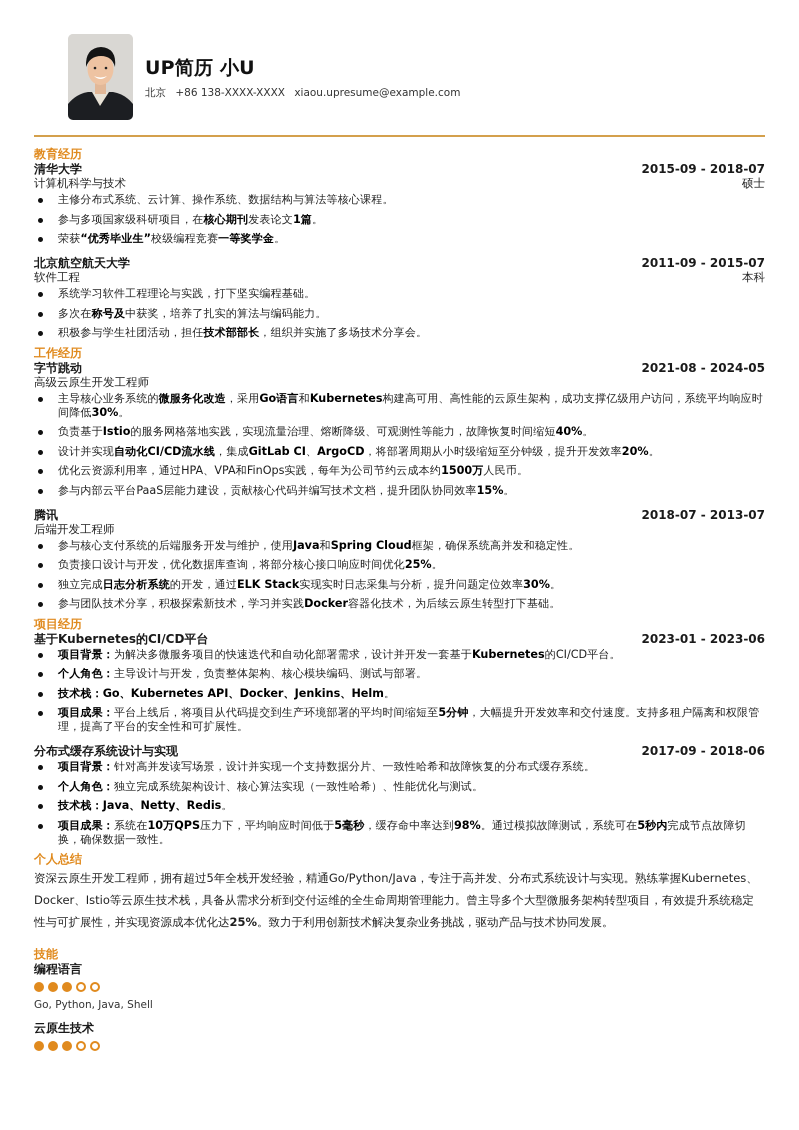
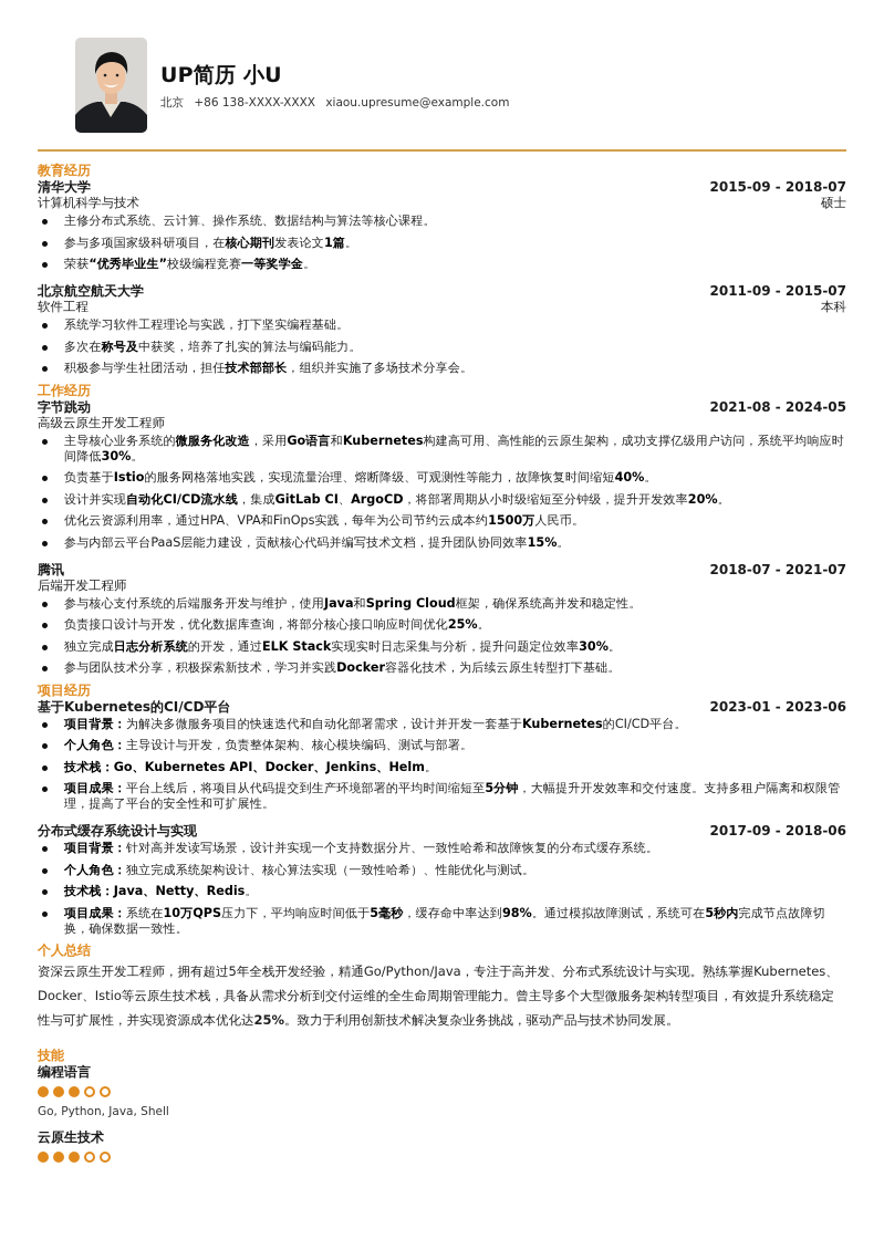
  UP简历 小U
  北京 +86 138-XXXX-XXXX xiaou.upresume@example.com
  教育经历
  清华大学
  2015-09 - 2018-07
  计算机科学与技术
  硕士
  主修分布式系统、云计算、操作系统、数据结构与算法等核心课程。
  参与多项国家级科研项目，在核心期刊发表论文1篇。
  荣获“优秀毕业生”校级编程竞赛一等奖学金。
  北京航空航天大学
  2011-09 - 2015-07
  软件工程
  本科
  系统学习软件工程理论与实践，打下坚实编程基础。
  多次在称号及中获奖，培养了扎实的算法与编码能力。
  积极参与学生社团活动，担任技术部部长，组织并实施了多场技术分享会。
  工作经历
  字节跳动
  2021-08 - 2024-05
  高级云原生开发工程师
  主导核心业务系统的微服务化改造，采用Go语言和Kubernetes构建高可用、高性能的云原生架构，成功支撑亿级用户访问，系统平均响应时间降低30%。
  负责基于Istio的服务网格落地实践，实现流量治理、熔断降级、可观测性等能力，故障恢复时间缩短40%。
  设计并实现自动化CI/CD流水线，集成GitLab CI、ArgoCD，将部署周期从小时级缩短至分钟级，提升开发效率20%。
  优化云资源利用率，通过HPA、VPA和FinOps实践，每年为公司节约云成本约1500万人民币。
  参与内部云平台PaaS层能力建设，贡献核心代码并编写技术文档，提升团队协同效率15%。
  腾讯
- 2018-07 - 2013-07
+ 2018-07 - 2021-07
  后端开发工程师
  参与核心支付系统的后端服务开发与维护，使用Java和Spring Cloud框架，确保系统高并发和稳定性。
  负责接口设计与开发，优化数据库查询，将部分核心接口响应时间优化25%。
  独立完成日志分析系统的开发，通过ELK Stack实现实时日志采集与分析，提升问题定位效率30%。
  参与团队技术分享，积极探索新技术，学习并实践Docker容器化技术，为后续云原生转型打下基础。
  项目经历
  基于Kubernetes的CI/CD平台
  2023-01 - 2023-06
  项目背景：为解决多微服务项目的快速迭代和自动化部署需求，设计并开发一套基于Kubernetes的CI/CD平台。
  个人角色：主导设计与开发，负责整体架构、核心模块编码、测试与部署。
  技术栈：Go、Kubernetes API、Docker、Jenkins、Helm。
  项目成果：平台上线后，将项目从代码提交到生产环境部署的平均时间缩短至5分钟，大幅提升开发效率和交付速度。支持多租户隔离和权限管理，提高了平台的安全性和可扩展性。
  分布式缓存系统设计与实现
  2017-09 - 2018-06
  项目背景：针对高并发读写场景，设计并实现一个支持数据分片、一致性哈希和故障恢复的分布式缓存系统。
  个人角色：独立完成系统架构设计、核心算法实现（一致性哈希）、性能优化与测试。
  技术栈：Java、Netty、Redis。
  项目成果：系统在10万QPS压力下，平均响应时间低于5毫秒，缓存命中率达到98%。通过模拟故障测试，系统可在5秒内完成节点故障切换，确保数据一致性。
  个人总结
  资深云原生开发工程师，拥有超过5年全栈开发经验，精通Go/Python/Java，专注于高并发、分布式系统设计与实现。熟练掌握Kubernetes、Docker、Istio等云原生技术栈，具备从需求分析到交付运维的全生命周期管理能力。曾主导多个大型微服务架构转型项目，有效提升系统稳定性与可扩展性，并实现资源成本优化达25%。致力于利用创新技术解决复杂业务挑战，驱动产品与技术协同发展。
  技能
  编程语言
  Go, Python, Java, Shell
  云原生技术
